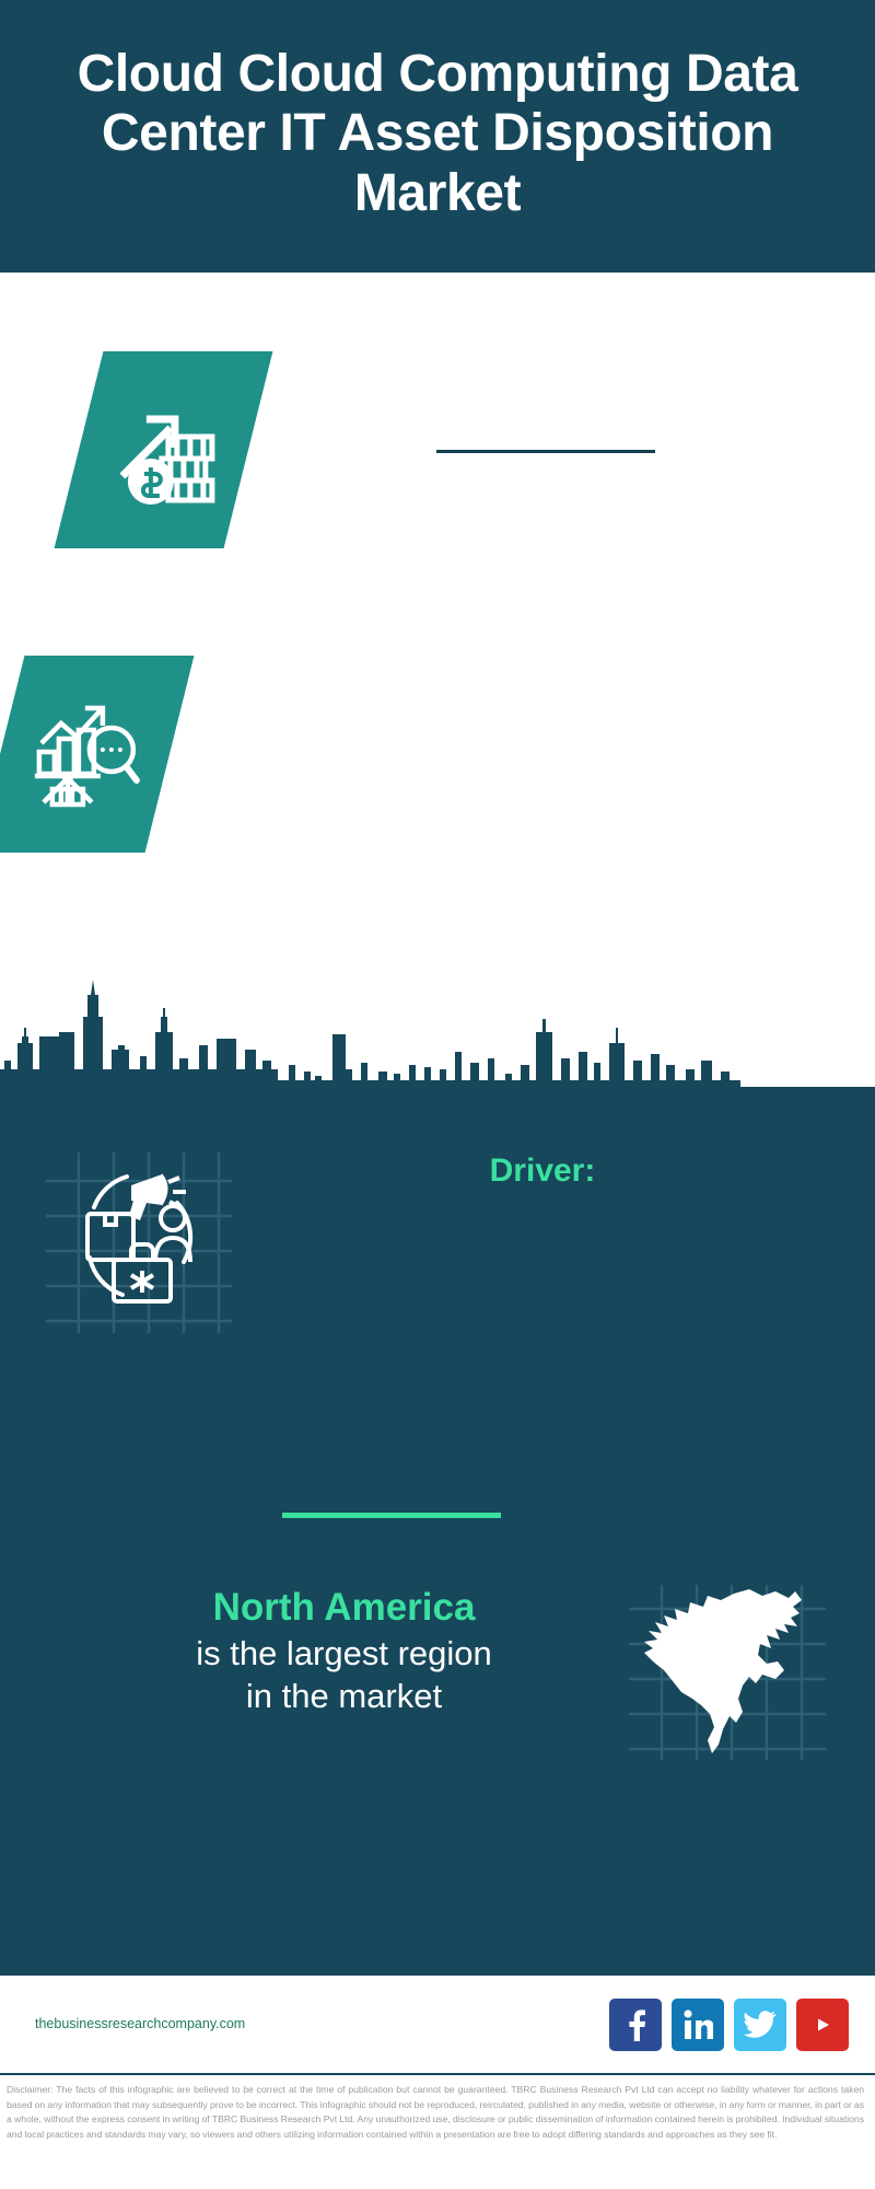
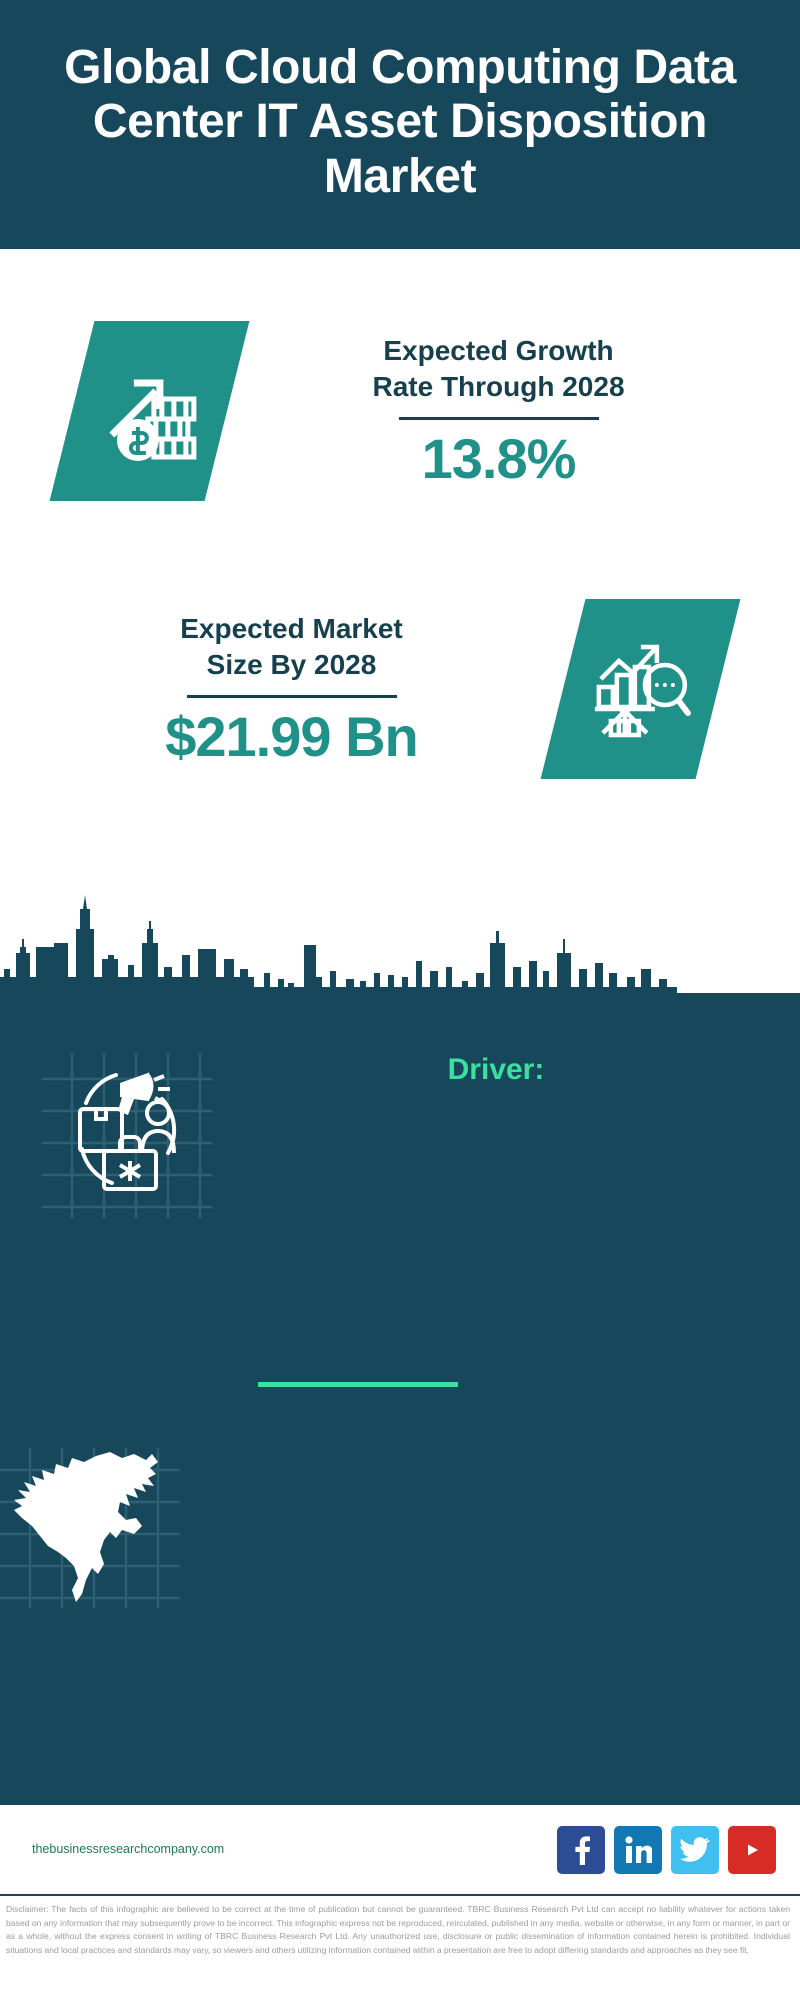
- Cloud Cloud Computing Data Center IT Asset Disposition Market
+ Global Cloud Computing Data Center IT Asset Disposition Market
+ Expected Growth
+ Rate Through 2028
+ 13.8%
+ Expected Market
+ Size By 2028
+ $21.99 Bn
  Driver:
- North America
- is the largest region
- in the market
  thebusinessresearchcompany.com
- Disclaimer: The facts of this infographic are believed to be correct at the time of publication but cannot be guaranteed. TBRC Business Research Pvt Ltd can accept no liability whatever for actions taken based on any information that may subsequently prove to be incorrect. This infographic should not be reproduced, reirculated, published in any media, website or otherwise, in any form or manner, in part or as a whole, without the express consent in writing of TBRC Business Research Pvt Ltd. Any unauthorized use, disclosure or public dissemination of information contained herein is prohibited. Individual situations and local practices and standards may vary, so viewers and others utilizing information contained within a presentation are free to adopt differing standards and approaches as they see fit.
+ Disclaimer: The facts of this infographic are believed to be correct at the time of publication but cannot be guaranteed. TBRC Business Research Pvt Ltd can accept no liability whatever for actions taken based on any information that may subsequently prove to be incorrect. This infographic express not be reproduced, reirculated, published in any media, website or otherwise, in any form or manner, in part or as a whole, without the express consent in writing of TBRC Business Research Pvt Ltd. Any unauthorized use, disclosure or public dissemination of information contained herein is prohibited. Individual situations and local practices and standards may vary, so viewers and others utilizing information contained within a presentation are free to adopt differing standards and approaches as they see fit.
